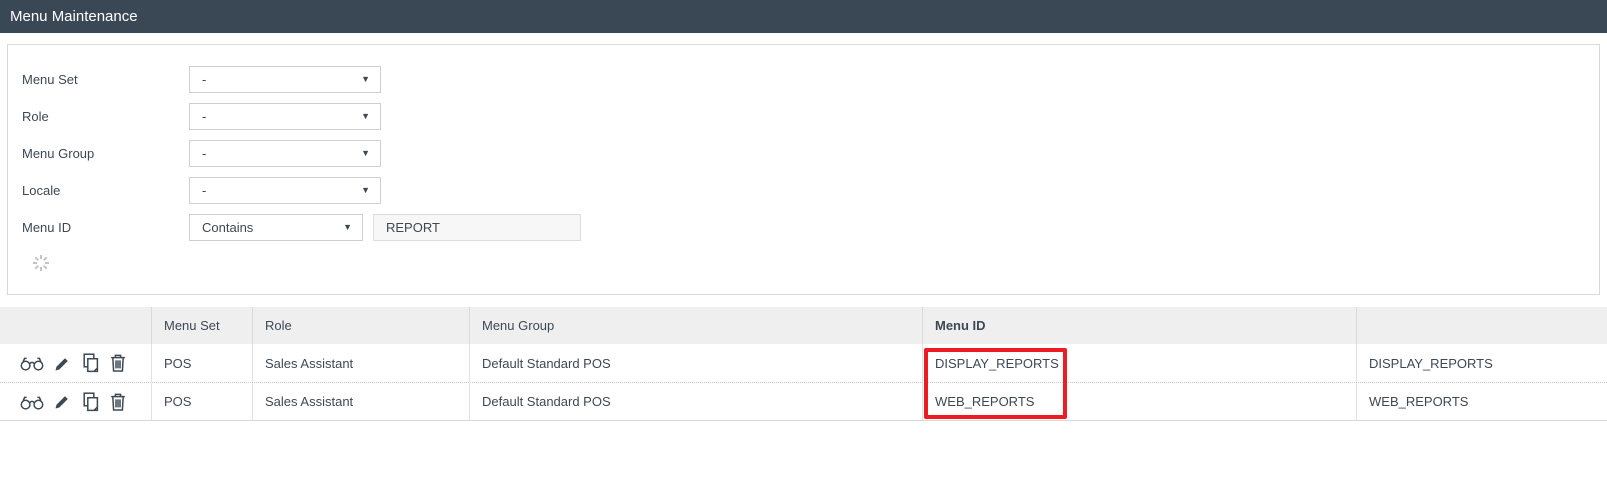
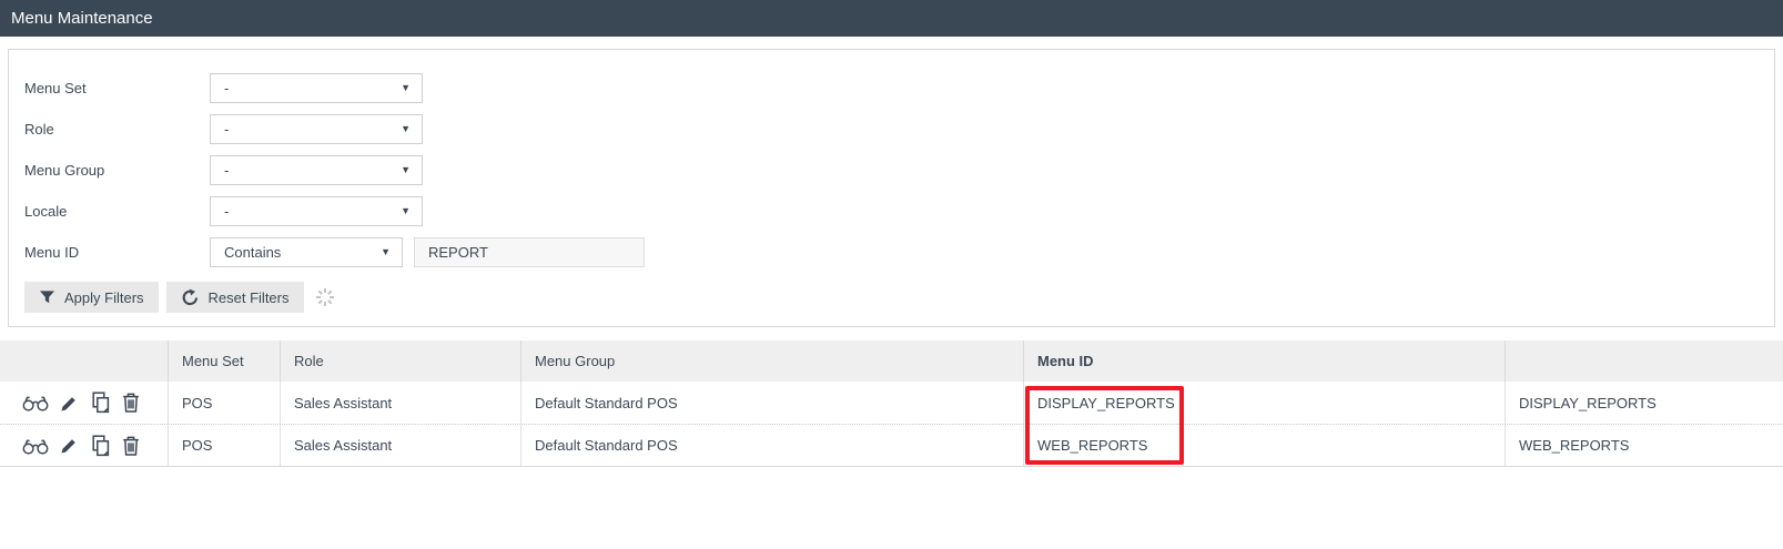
  Menu Maintenance
  Menu Set
  -
  ▼
  Role
  -
  ▼
  Menu Group
  -
  ▼
  Locale
  -
  ▼
  Menu ID
  Contains
  ▼
  REPORT
+ Apply Filters
+ Reset Filters
  Menu Set
  Role
  Menu Group
  Menu ID
  POS
  Sales Assistant
  Default Standard POS
  DISPLAY_REPORTS
  DISPLAY_REPORTS
  POS
  Sales Assistant
  Default Standard POS
  WEB_REPORTS
  WEB_REPORTS
